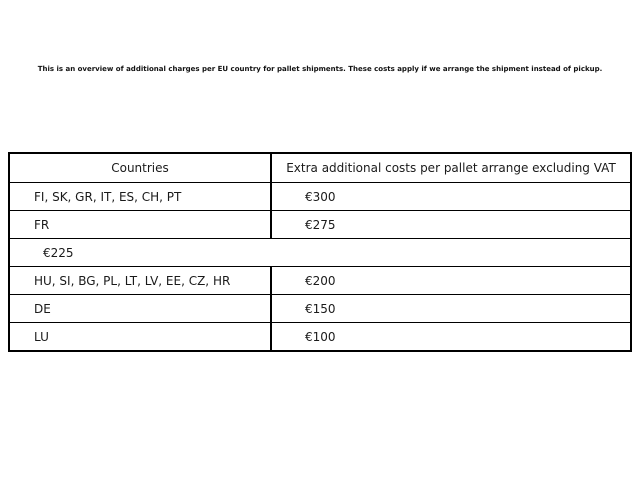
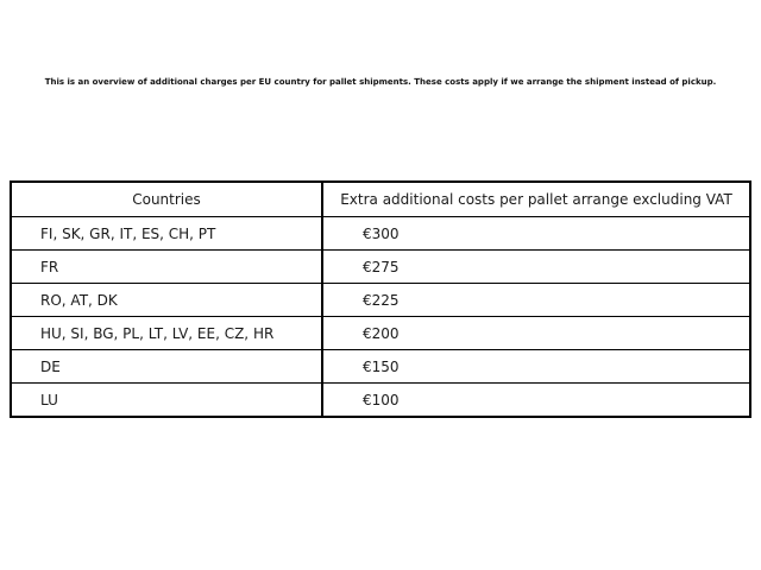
  This is an overview of additional charges per EU country for pallet shipments. These costs apply if we arrange the shipment instead of pickup.
  Countries
  Extra additional costs per pallet arrange excluding VAT
  FI, SK, GR, IT, ES, CH, PT
  €300
  FR
  €275
+ RO, AT, DK
  €225
  HU, SI, BG, PL, LT, LV, EE, CZ, HR
  €200
  DE
  €150
  LU
  €100
